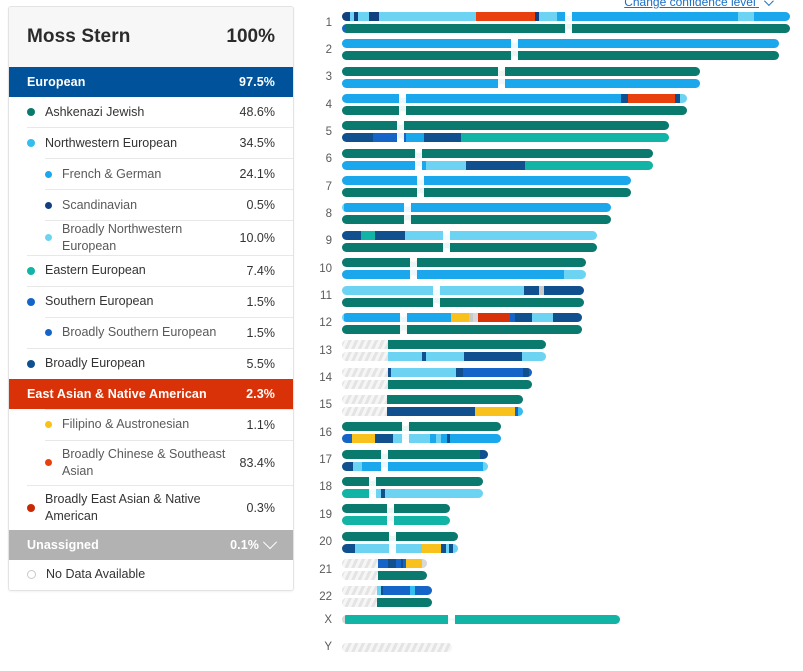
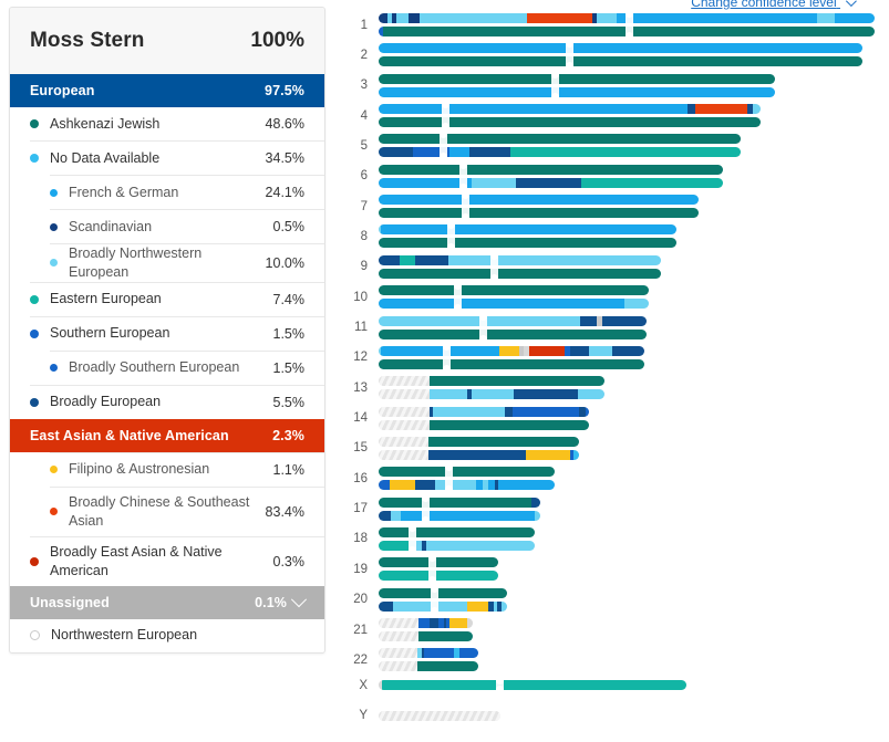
  Moss Stern
  100%
  European
  97.5%
  Ashkenazi Jewish
  48.6%
- Northwestern European
+ No Data Available
  34.5%
  French & German
  24.1%
  Scandinavian
  0.5%
  Broadly Northwestern European
  10.0%
  Eastern European
  7.4%
  Southern European
  1.5%
  Broadly Southern European
  1.5%
  Broadly European
  5.5%
  East Asian & Native American
  2.3%
  Filipino & Austronesian
  1.1%
  Broadly Chinese & Southeast Asian
  83.4%
  Broadly East Asian & Native American
  0.3%
  Unassigned
  0.1%
- No Data Available
+ Northwestern European
  Change confidence level
  1
  2
  3
  4
  5
  6
  7
  8
  9
  10
  11
  12
  13
  14
  15
  16
  17
  18
  19
  20
  21
  22
  X
  Y
